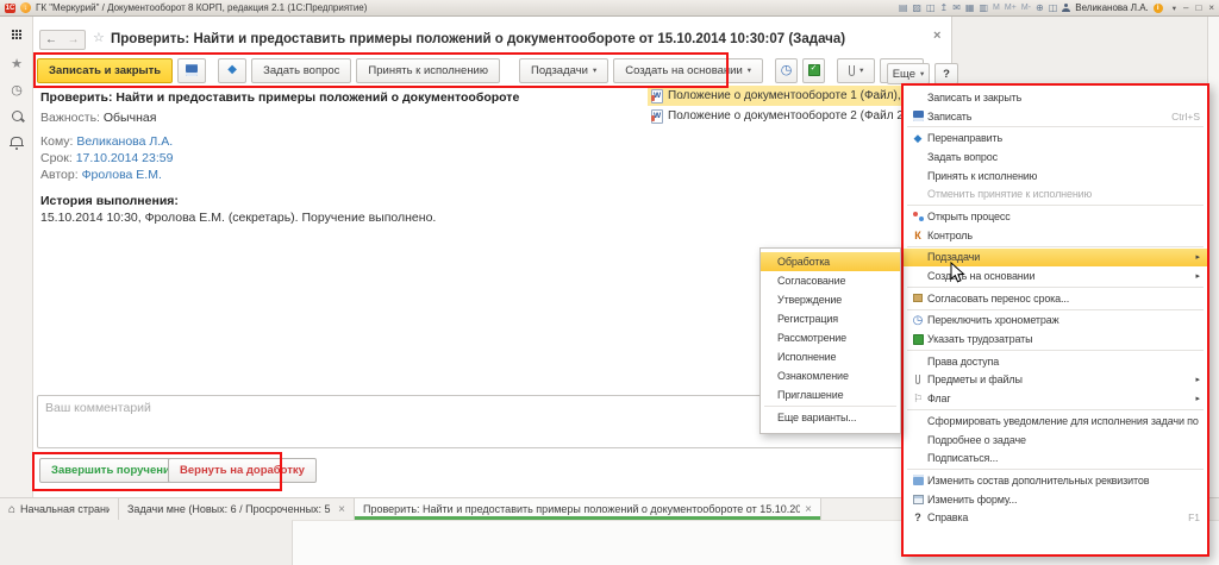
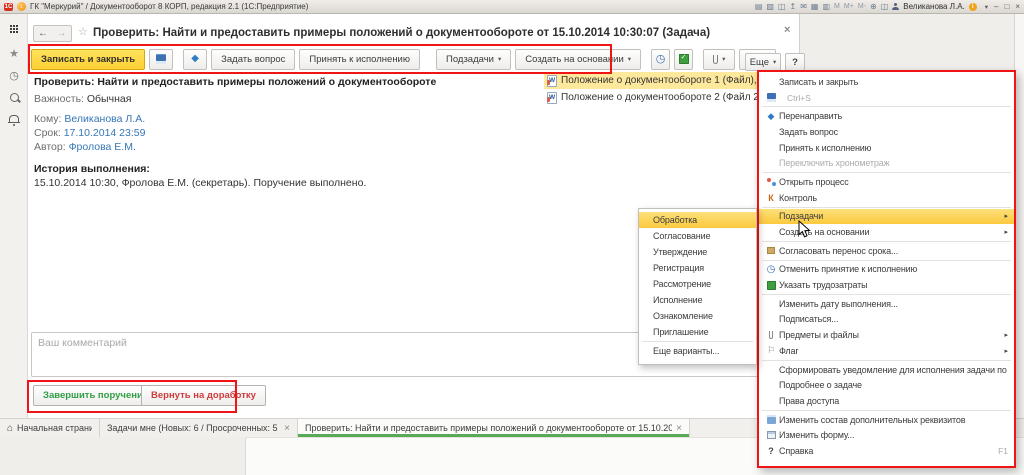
  ГК "Меркурий" / Документооборот 8 КОРП, редакция 2.1 (1С:Предприятие)
  ▤
  ▨
  ◫
  ↥
  ✉
  ▦
  ▥
  ⊕
  ◫
  Великанова Л.А.
  –
  □
  ×
  ★
  ◷
  ←
  →
  ☆
  Проверить: Найти и предоставить примеры положений о документообороте от 15.10.2014 10:30:07 (Задача)
  ×
  Записать и закрыть
  ◆
  Задать вопрос
  Принять к исполнению
  Подзадачи
  Создать на основании
  ◷
  Еще
  ?
  Проверить: Найти и предоставить примеры положений о документообороте
  Важность: Обычная
  Кому: Великанова Л.А.
  Срок: 17.10.2014 23:59
  Автор: Фролова Е.М.
  История выполнения:
  15.10.2014 10:30, Фролова Е.М. (секретарь). Поручение выполнено.
  Положение о документообороте 1 (Файл),
  Ваш комментарий
  Завершить поручени
  Вернуть на доработку
  ⌂
  Начальная страни
  Задачи мне (Новых: 6 / Просроченных: 5
  ×
  Проверить: Найти и предоставить примеры положений о документообороте от 15.10.20
  ×
  Записать и закрыть
- Записать
  Ctrl+S
  Перенаправить
  Задать вопрос
  Принять к исполнению
- Отменить принятие к исполнению
+ Переключить хронометраж
  Открыть процесс
  Контроль
  Подзадачи
  Создь на основании
  Согласовать перенос срока...
- Переключить хронометраж
+ Отменить принятие к исполнению
  Указать трудозатраты
+ Изменить дату выполнения...
- Права доступа
+ Подписаться...
  Предметы и файлы
  Флаг
  Сформировать уведомление для исполнения задачи по
  Подробнее о задаче
- Подписаться...
+ Права доступа
  Изменить состав дополнительных реквизитов
  Изменить форму...
  Справка
  F1
  Обработка
  Согласование
  Утверждение
  Регистрация
  Рассмотрение
  Исполнение
  Ознакомление
  Приглашение
  Еще варианты...
